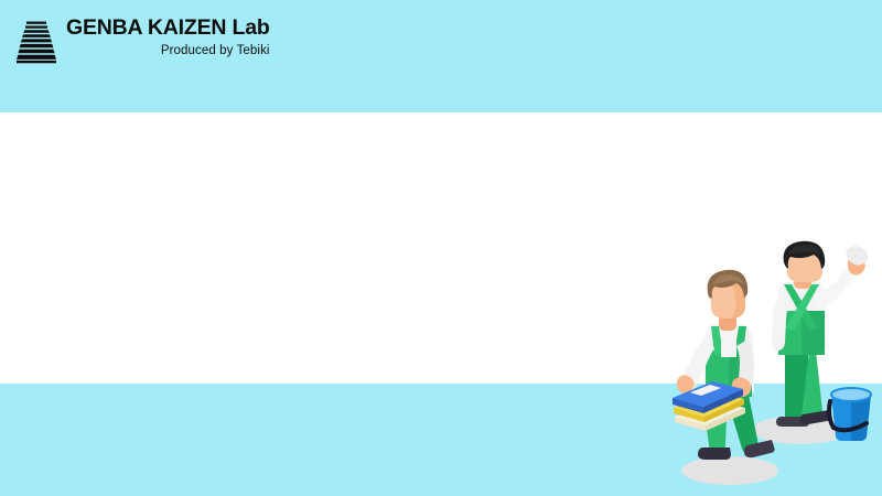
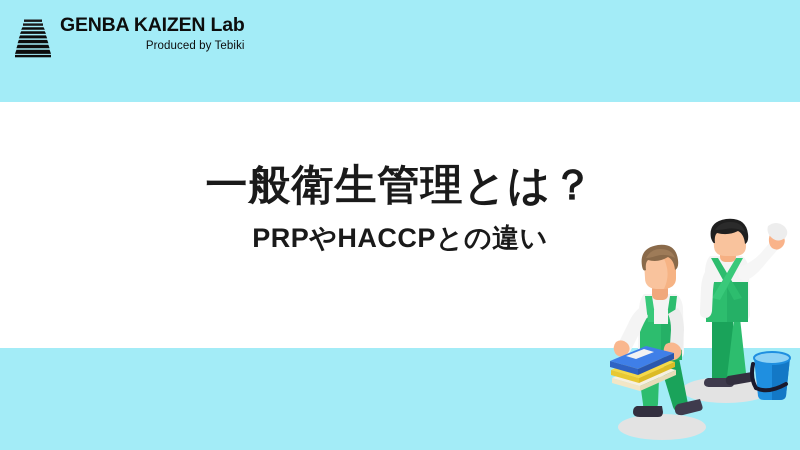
  GENBA KAIZEN Lab
  Produced by Tebiki
+ 一般衛生管理とは？
+ PRPやHACCPとの違い
